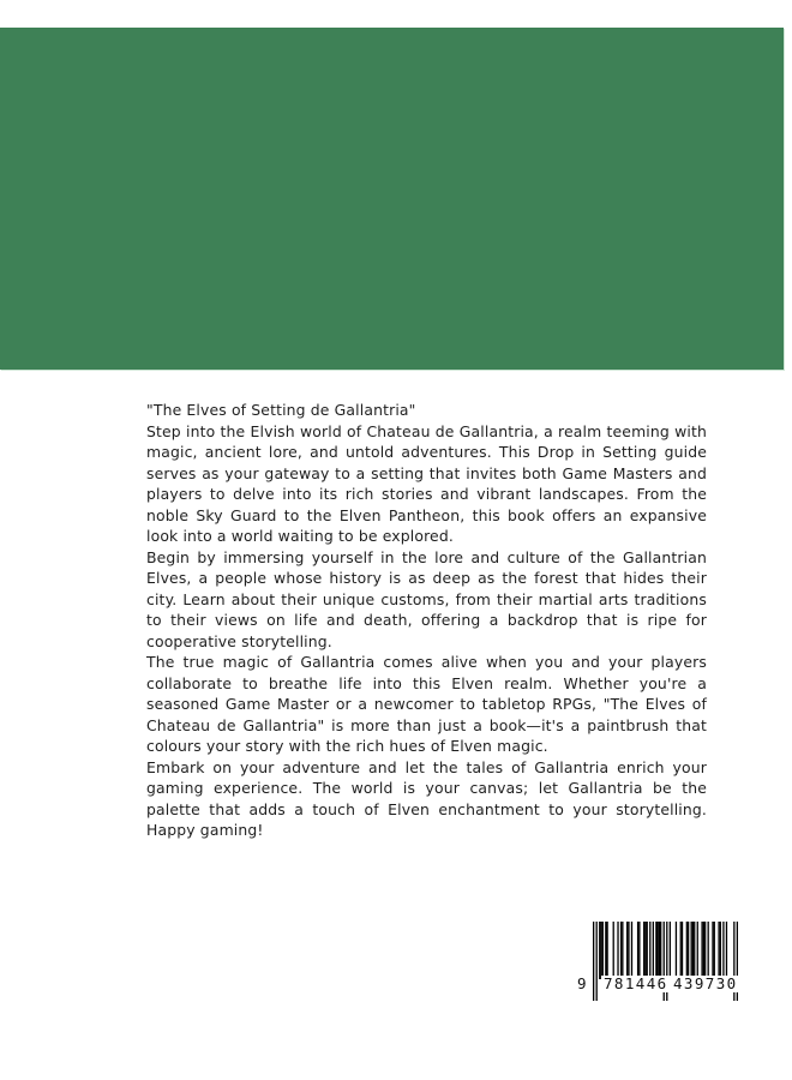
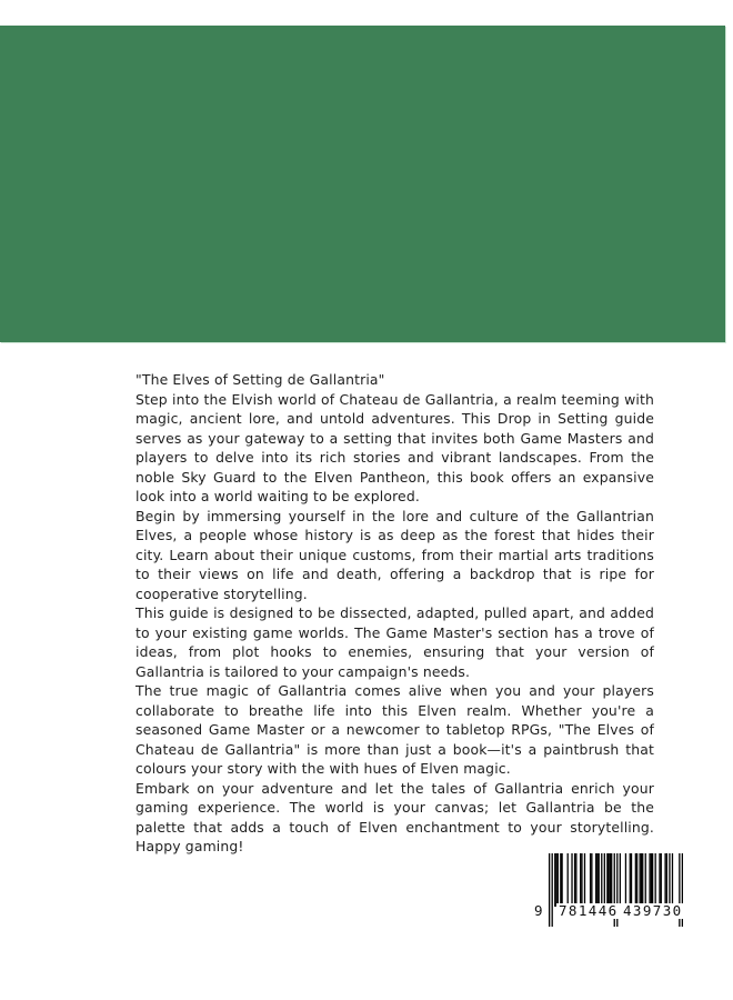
  "The Elves of Setting de Gallantria"
  Step into the Elvish world of Chateau de Gallantria, a realm teeming with magic, ancient lore, and untold adventures. This Drop in Setting guide serves as your gateway to a setting that invites both Game Masters and players to delve into its rich stories and vibrant landscapes. From the noble Sky Guard to the Elven Pantheon, this book offers an expansive look into a world waiting to be explored.
  Begin by immersing yourself in the lore and culture of the Gallantrian Elves, a people whose history is as deep as the forest that hides their city. Learn about their unique customs, from their martial arts traditions to their views on life and death, offering a backdrop that is ripe for cooperative storytelling.
+ This guide is designed to be dissected, adapted, pulled apart, and added to your existing game worlds. The Game Master's section has a trove of ideas, from plot hooks to enemies, ensuring that your version of Gallantria is tailored to your campaign's needs.
- The true magic of Gallantria comes alive when you and your players collaborate to breathe life into this Elven realm. Whether you're a seasoned Game Master or a newcomer to tabletop RPGs, "The Elves of Chateau de Gallantria" is more than just a book—it's a paintbrush that colours your story with the rich hues of Elven magic.
+ The true magic of Gallantria comes alive when you and your players collaborate to breathe life into this Elven realm. Whether you're a seasoned Game Master or a newcomer to tabletop RPGs, "The Elves of Chateau de Gallantria" is more than just a book—it's a paintbrush that colours your story with the with hues of Elven magic.
  Embark on your adventure and let the tales of Gallantria enrich your gaming experience. The world is your canvas; let Gallantria be the palette that adds a touch of Elven enchantment to your storytelling. Happy gaming!
  9
  781446
  439730
